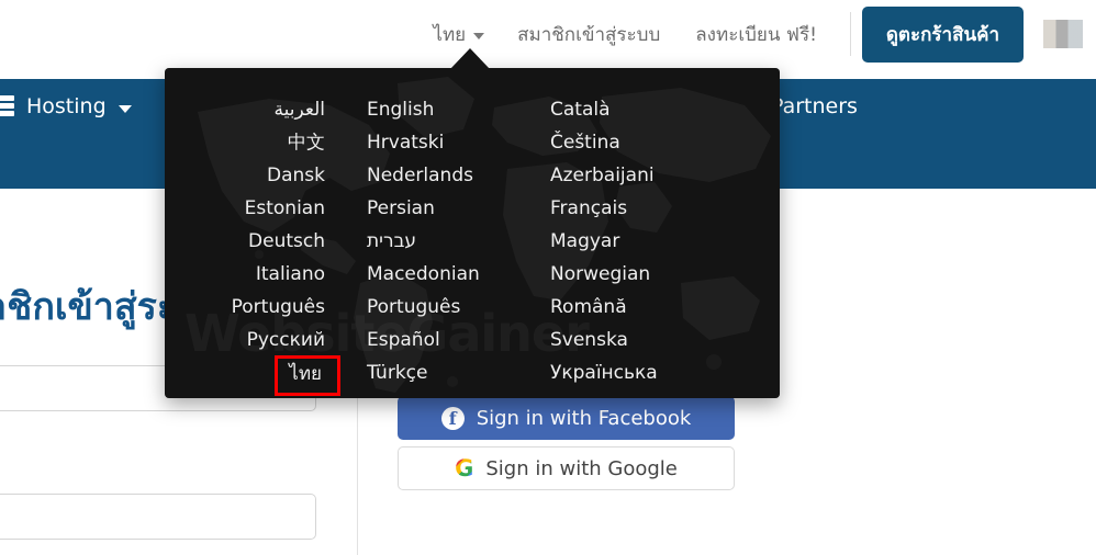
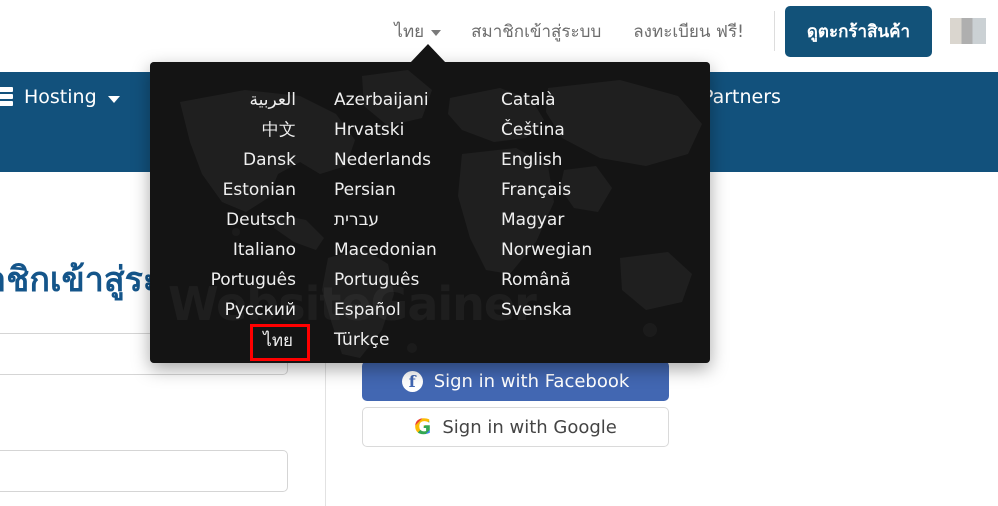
  Hosting
  artners
  f
  Sign in with Facebook
  G
  Sign in with Google
  ไทย
  สมาชิกเข้าสู่ระบบ
  ลงทะเบียน ฟรี!
  ดูตะกร้าสินค้า
  WebsiteGainer
  العربية
  中文
  Dansk
  Estonian
  Deutsch
  Italiano
  Português
  Русский
  ไทย
- English
+ Azerbaijani
  Hrvatski
  Nederlands
  Persian
  עברית
  Macedonian
  Português
  Español
  Türkçe
  Català
  Čeština
- Azerbaijani
+ English
  Français
  Magyar
  Norwegian
  Română
  Svenska
- Українська
